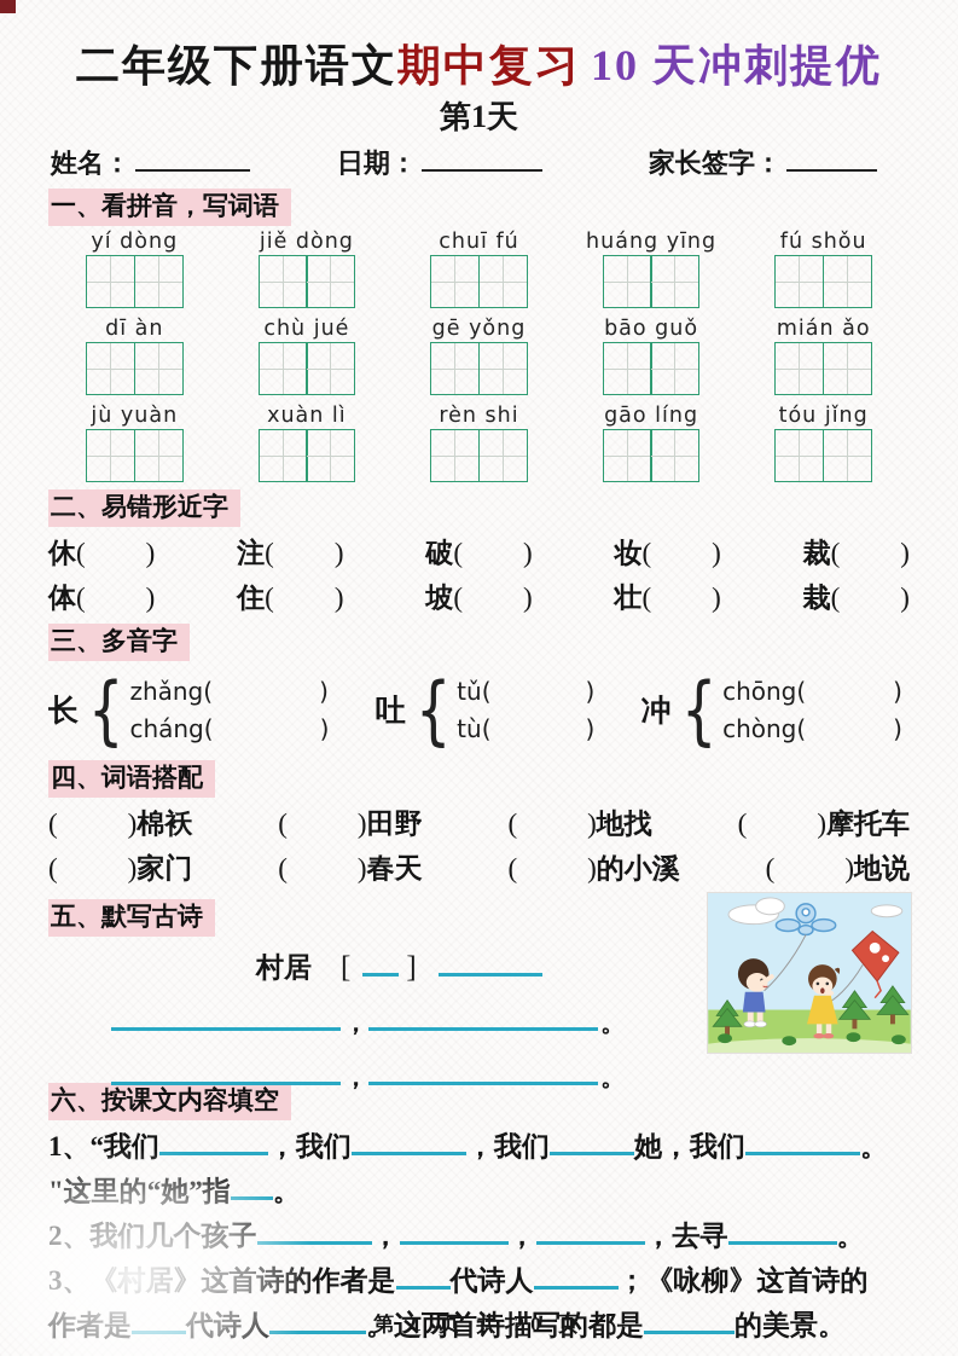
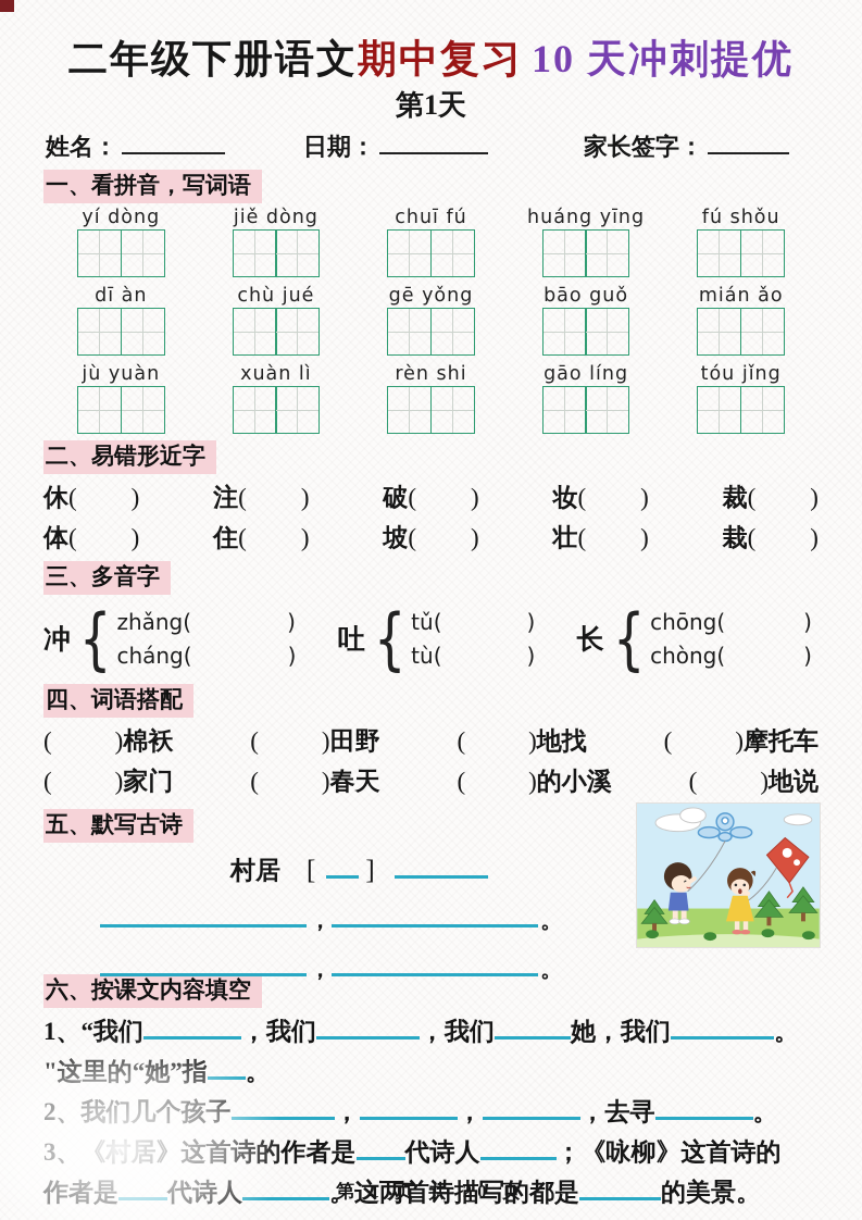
  二年级下册语文期中复习 10 天冲刺提优
  第1天
  姓名：
  日期：
  家长签字：
  一、看拼音，写词语
  yí dòng
  jiě dòng
  chuī fú
  huáng yīng
  fú shǒu
  dī àn
  chù jué
  gē yǒng
  bāo guǒ
  mián ǎo
  jù yuàn
  xuàn lì
  rèn shi
  gāo líng
  tóu jǐng
  二、易错形近字
  休( )
  注( )
  破( )
  妆( )
  裁( )
  体( )
  住( )
  坡( )
  壮( )
  栽( )
  三、多音字
- 长
+ 冲
  {
  zhǎng( )
  cháng( )
  吐
  {
  tǔ( )
  tù( )
- 冲
+ 长
  {
  chōng( )
  chòng( )
  四、词语搭配
  ( )棉袄
  ( )田野
  ( )地找
  ( )摩托车
  ( )家门
  ( )春天
  ( )的小溪
  ( )地说
  五、默写古诗
  村居 [ ]
  ， 。
  ， 。
  六、按课文内容填空
  1、“我们 ，我们 ，我们 她，我们 。
  。这两首诗描写的都是 的美景。
  第 1 页 共 20 页
